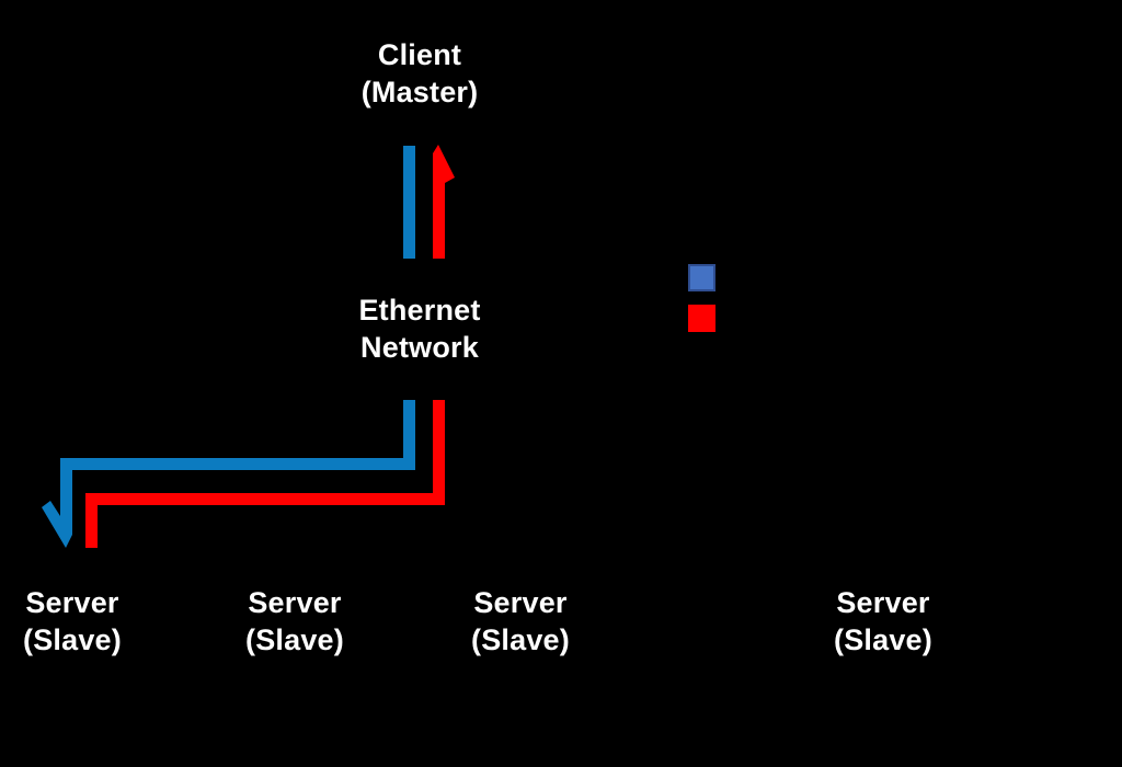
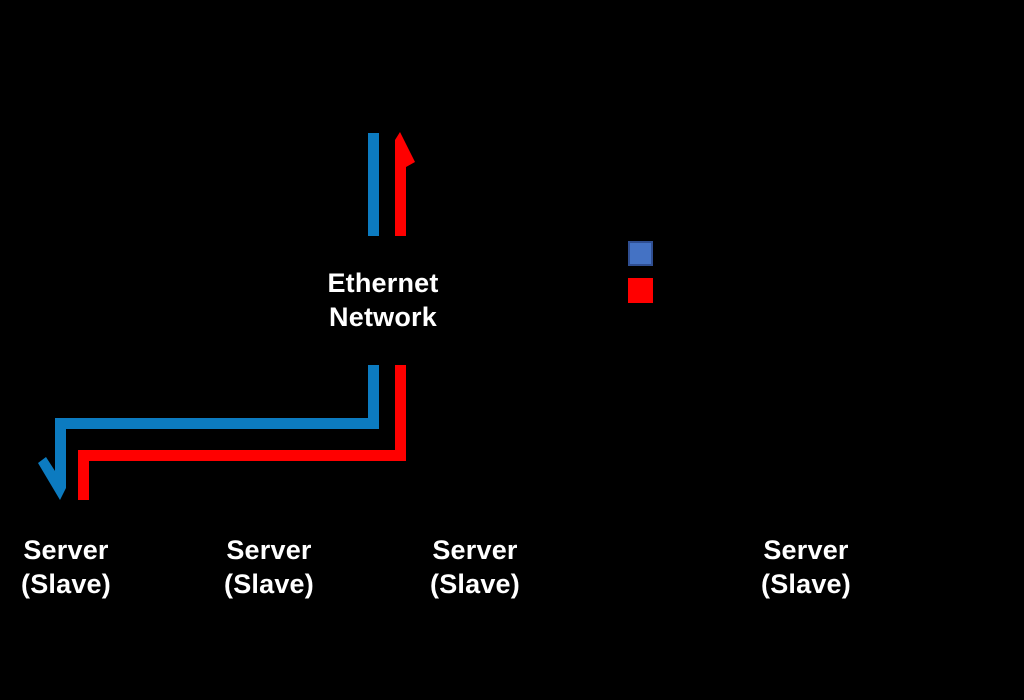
- Client
- (Master)
  Ethernet
  Network
  Server
  (Slave)
  Server
  (Slave)
  Server
  (Slave)
  Server
  (Slave)
